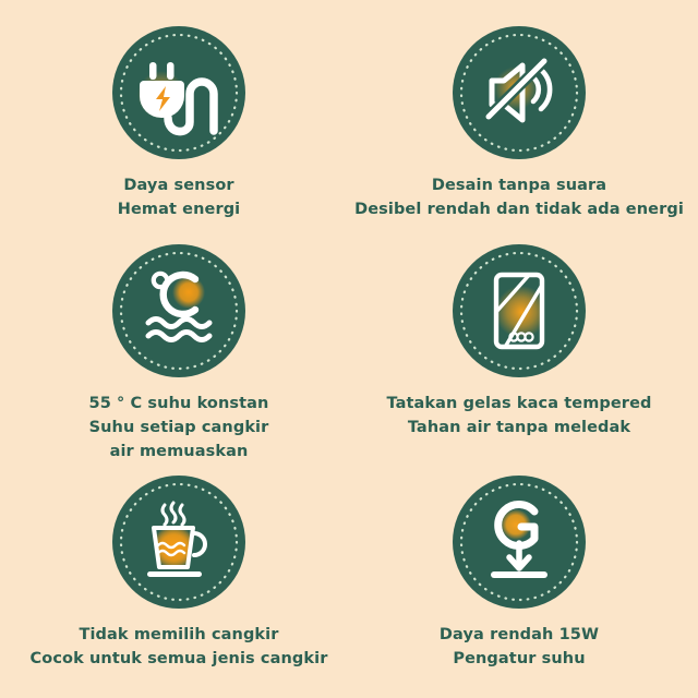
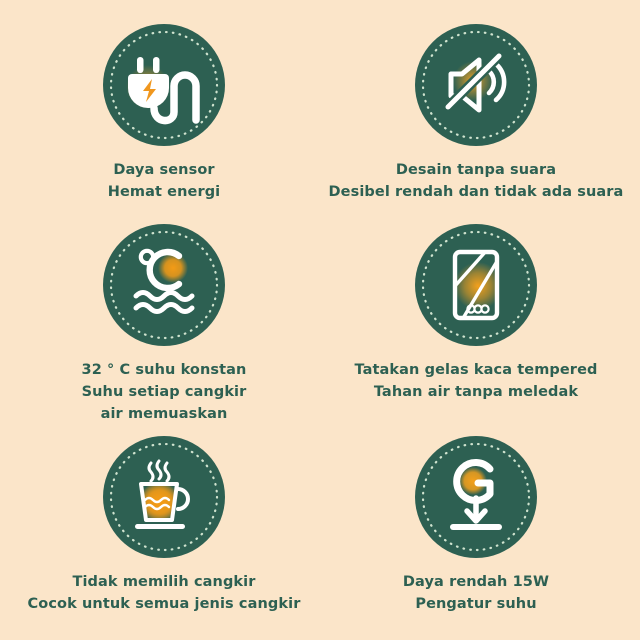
  Daya sensor
  Hemat energi
  Desain tanpa suara
- Desibel rendah dan tidak ada energi
+ Desibel rendah dan tidak ada suara
- 55 ° C suhu konstan
+ 32 ° C suhu konstan
  Suhu setiap cangkir
  air memuaskan
  Tatakan gelas kaca tempered
  Tahan air tanpa meledak
  Tidak memilih cangkir
  Cocok untuk semua jenis cangkir
  Daya rendah 15W
  Pengatur suhu
